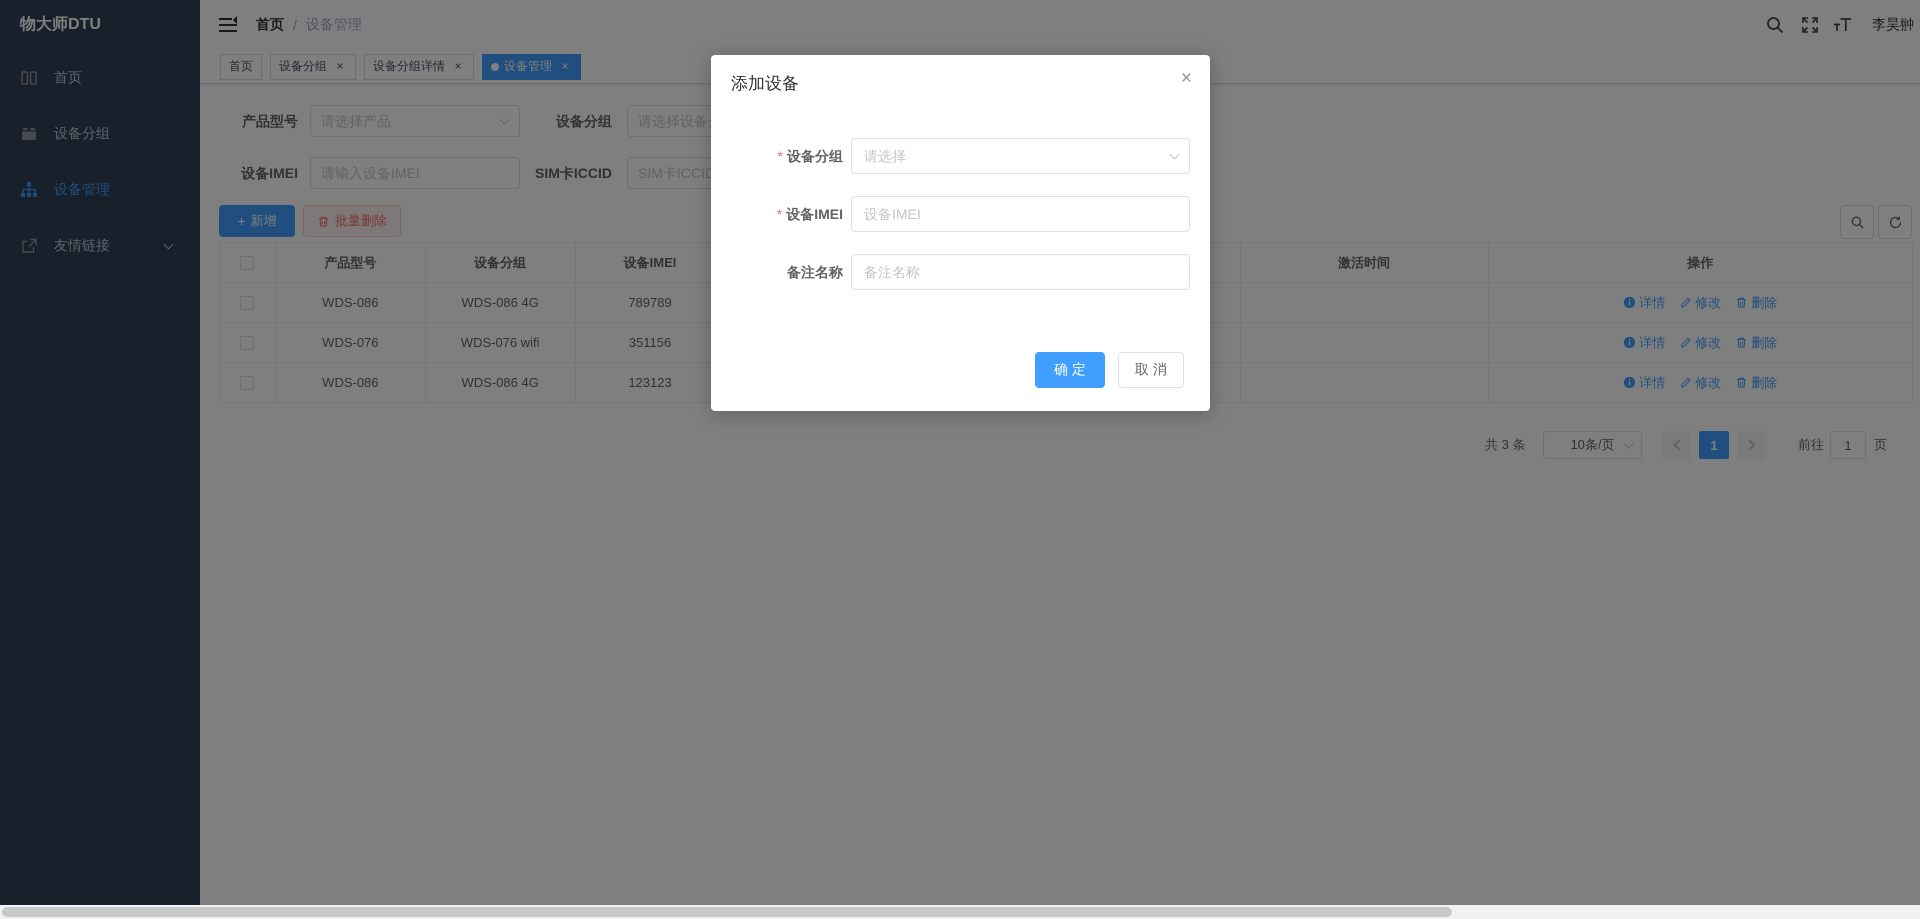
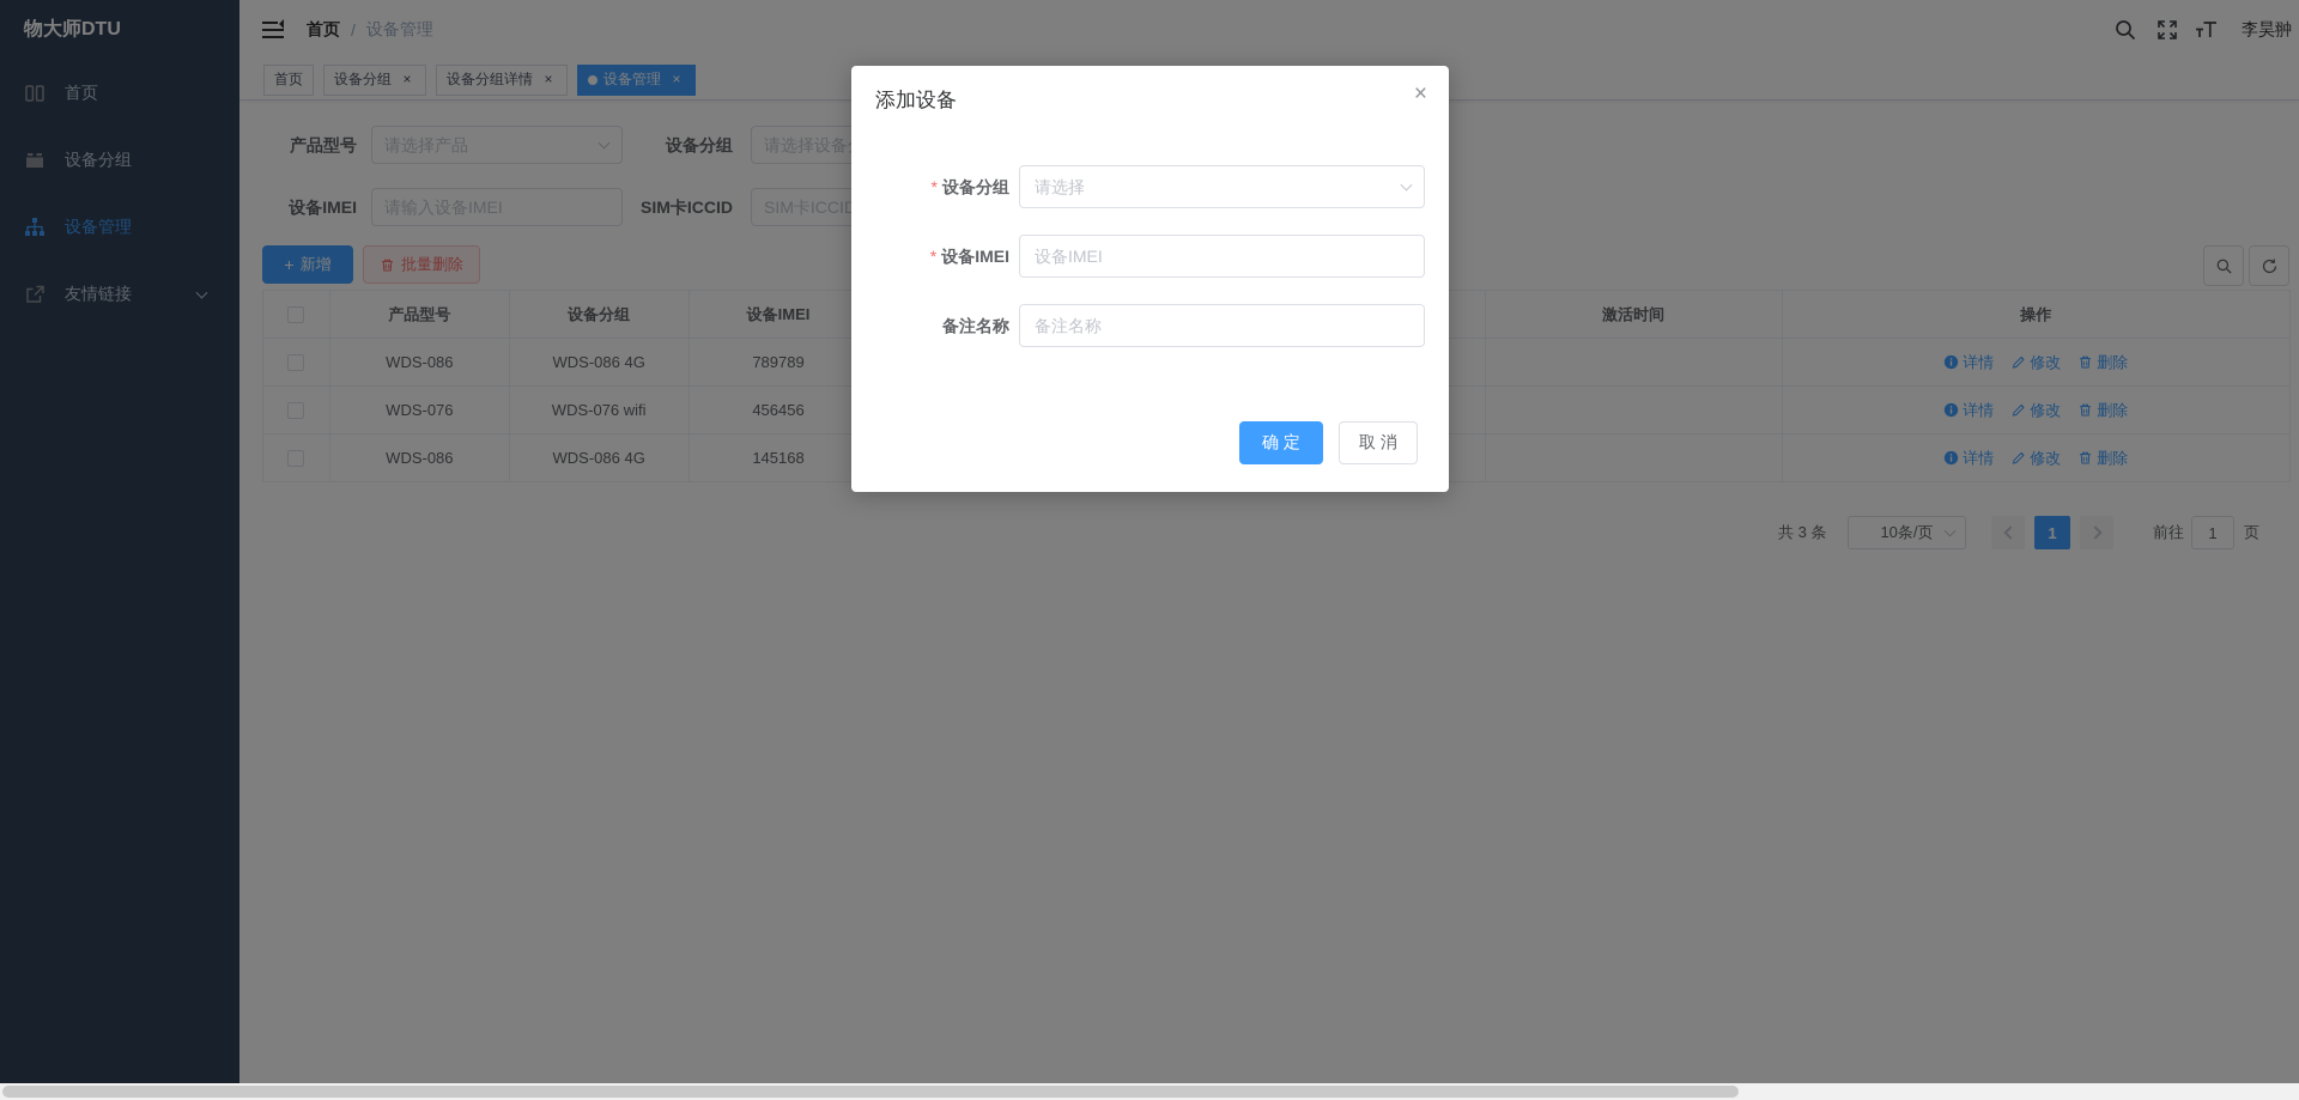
  物大师DTU
  首页
  设备分组
  设备管理
  友情链接
  首页
  /
  设备管理
  李昊翀
  首页
  设备分组
  ×
  设备分组详情
  ×
  设备管理
  ×
  产品型号
  请选择产品
  设备分组
  请选择设备
  设备IMEI
  请输入设备IMEI
  SIM卡ICCID
  SIM卡ICCID
  +
  新增
  批量删除
  产品型号
  设备分组
  设备IMEI
  激活时间
  操作
  WDS-086
  WDS-086 4G
  789789
  详情
  修改
  删除
  WDS-076
  WDS-076 wifi
- 351156
+ 456456
  详情
  修改
  删除
  WDS-086
  WDS-086 4G
- 123123
+ 145168
  详情
  修改
  删除
  共 3 条
  10条/页
  1
  前往
  1
  页
  添加设备
  ×
  * 设备分组
  请选择
  * 设备IMEI
  设备IMEI
  备注名称
  备注名称
  确 定
  取 消
